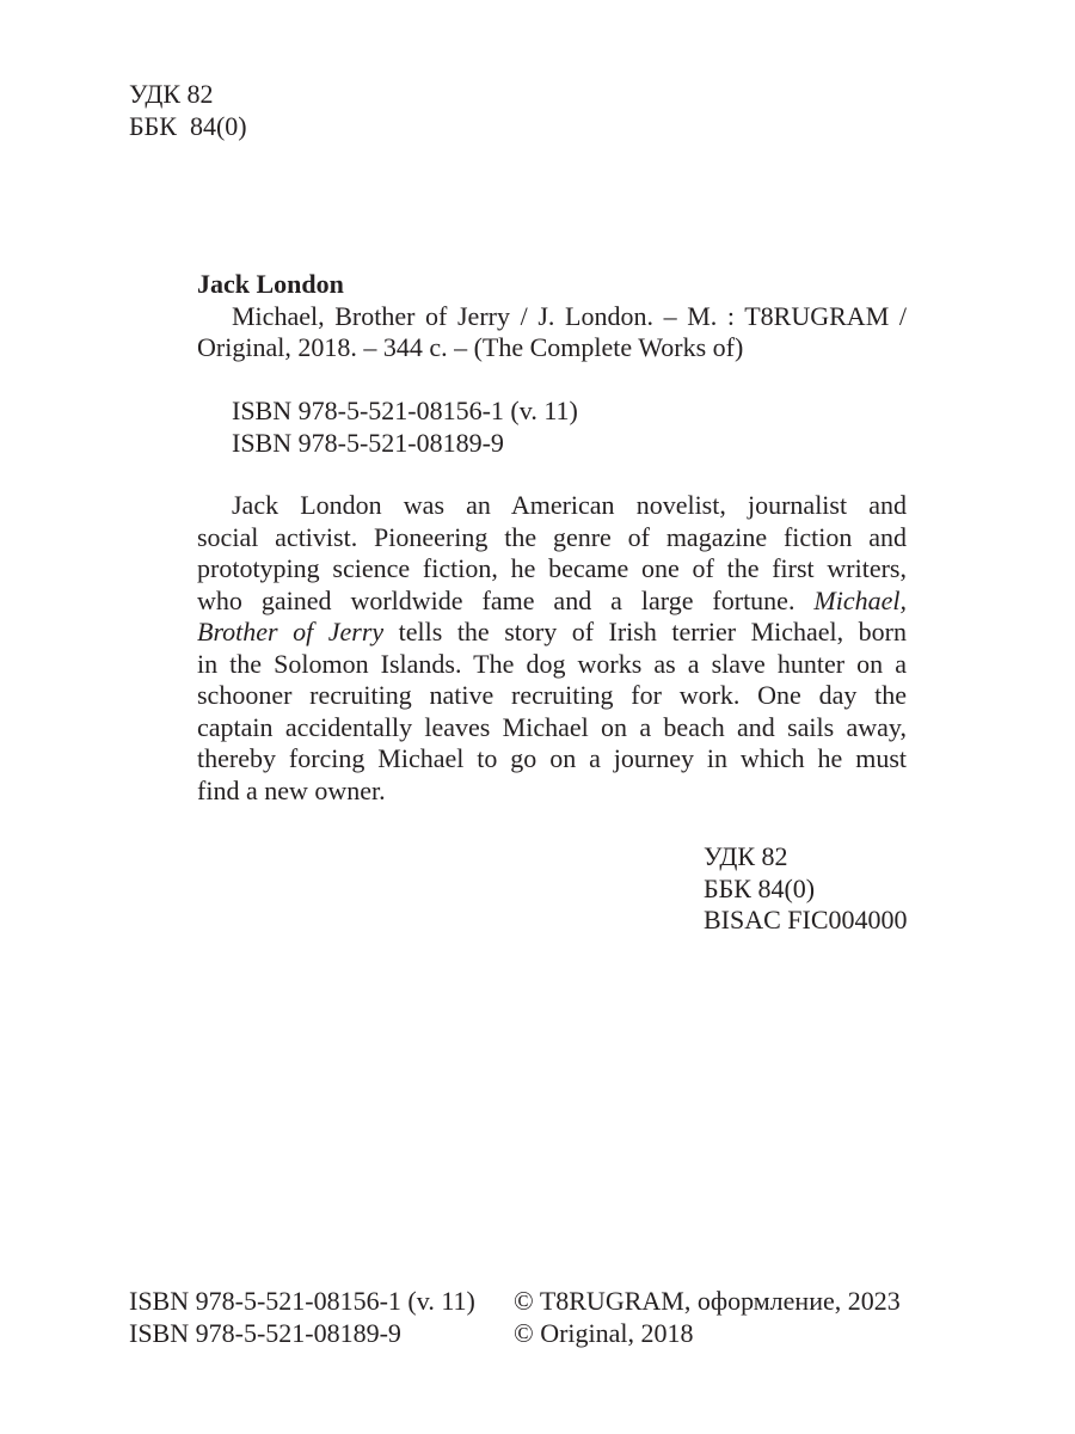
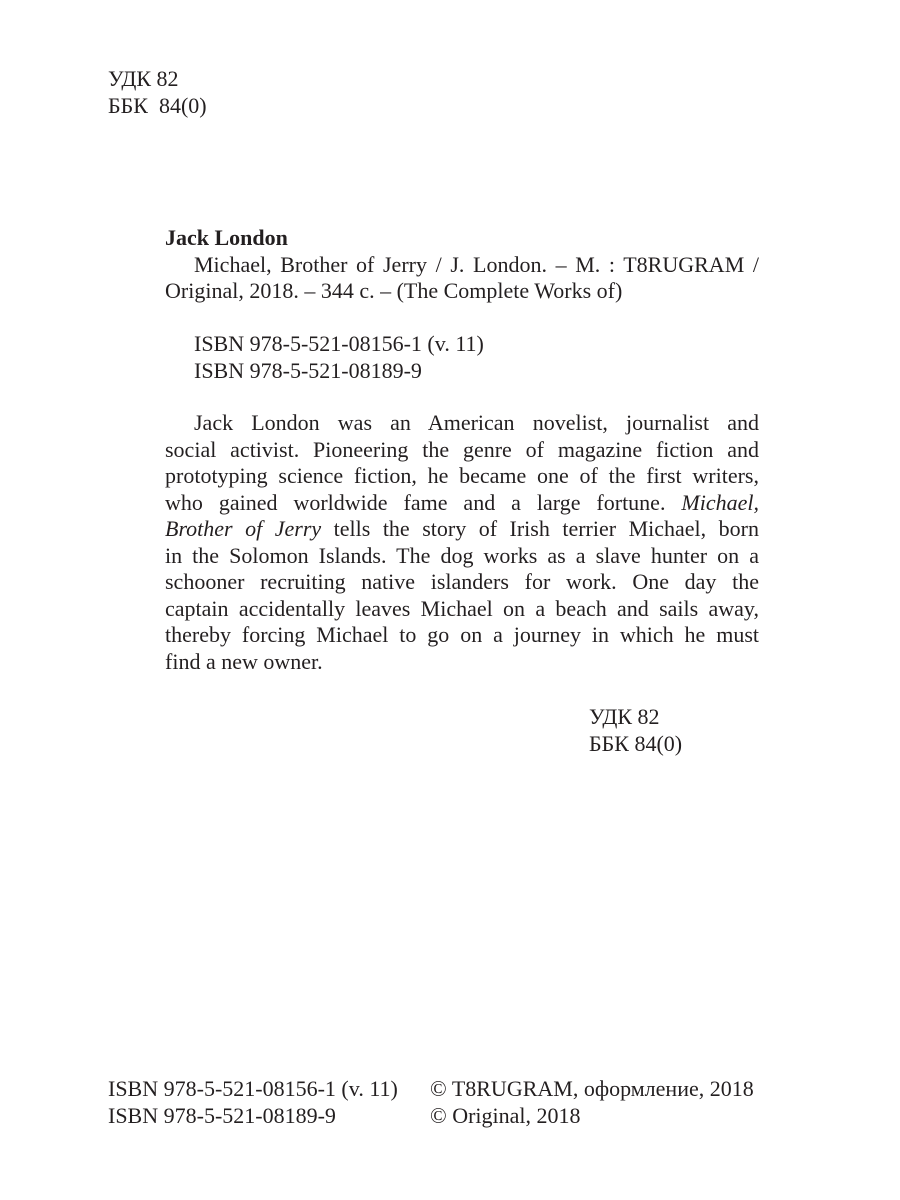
  УДК 82
  ББК 84(0)
  Jack London
  Michael, Brother of Jerry / J. London. – M. : T8RUGRAM /
  Original, 2018. – 344 c. – (The Complete Works of)
  ISBN 978-5-521-08156-1 (v. 11)
  ISBN 978-5-521-08189-9
  Jack London was an American novelist, journalist and
  social activist. Pioneering the genre of magazine fiction and
  prototyping science fiction, he became one of the first writers,
  who gained worldwide fame and a large fortune. Michael,
  Brother of Jerry tells the story of Irish terrier Michael, born
  in the Solomon Islands. The dog works as a slave hunter on a
- schooner recruiting native recruiting for work. One day the
+ schooner recruiting native islanders for work. One day the
  captain accidentally leaves Michael on a beach and sails away,
  thereby forcing Michael to go on a journey in which he must
  find a new owner.
  УДК 82
  ББК 84(0)
- BISAC FIC004000
  ISBN 978-5-521-08156-1 (v. 11)
  ISBN 978-5-521-08189-9
- © T8RUGRAM, оформление, 2023
+ © T8RUGRAM, оформление, 2018
  © Original, 2018
